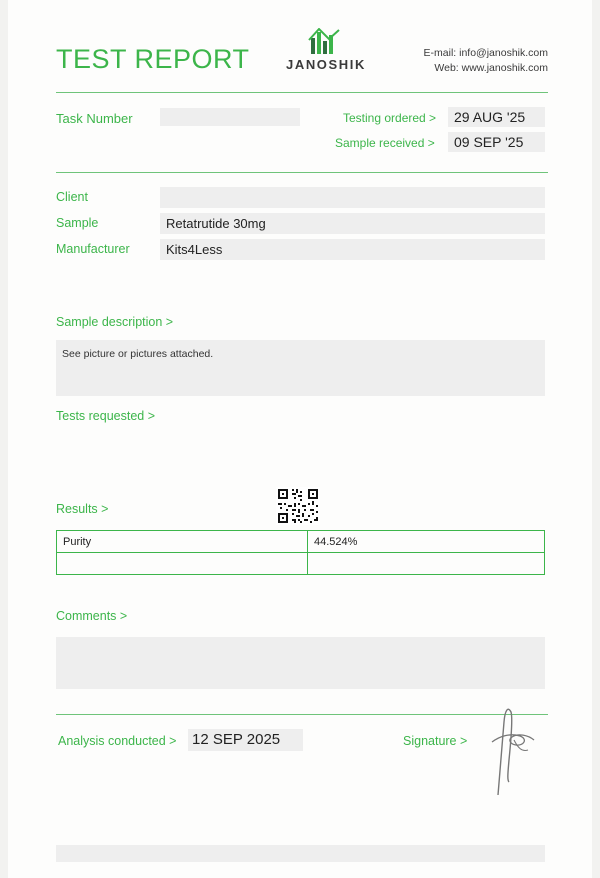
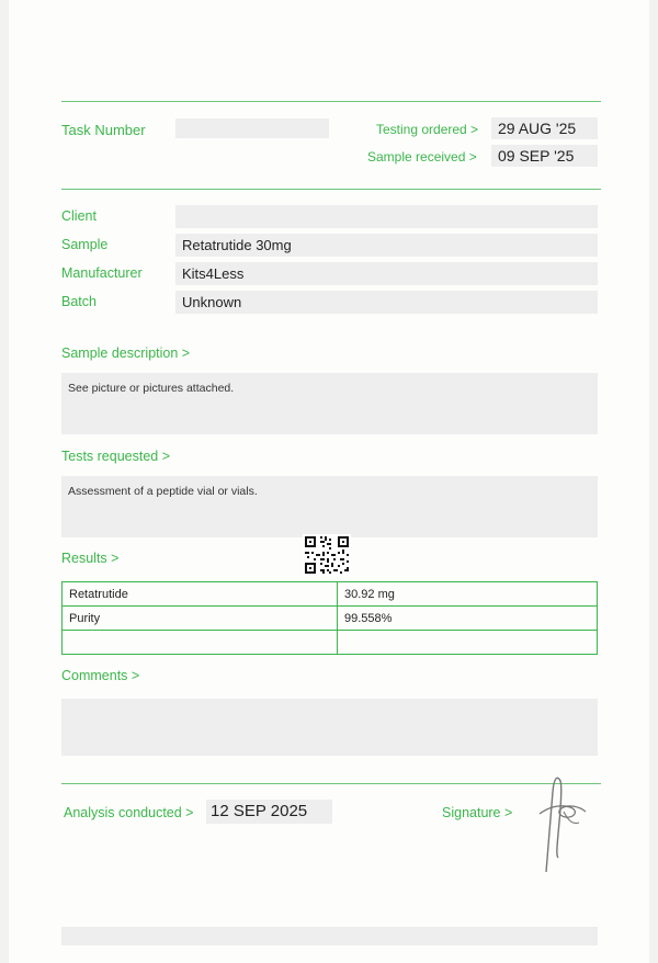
- TEST REPORT
- JANOSHIK
- E-mail: info@janoshik.com
- Web: www.janoshik.com
  Task Number
  Testing ordered >
  29 AUG '25
  Sample received >
  09 SEP '25
  Client
  Sample
  Retatrutide 30mg
  Manufacturer
  Kits4Less
+ Batch
+ Unknown
  Sample description >
  See picture or pictures attached.
  Tests requested >
+ Assessment of a peptide vial or vials.
  Results >
+ Retatrutide	30.92 mg
- Purity	44.524%
+ Purity	99.558%
  Comments >
  Analysis conducted >
  12 SEP 2025
  Signature >
